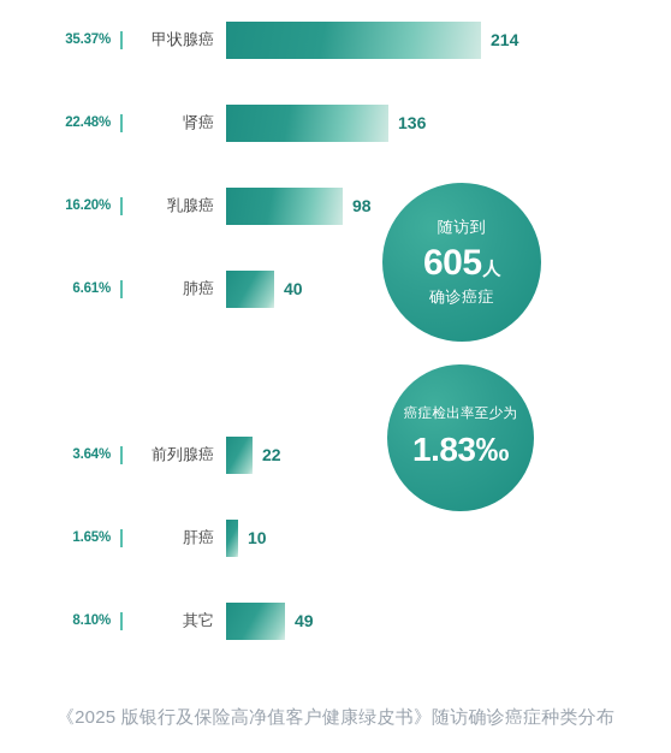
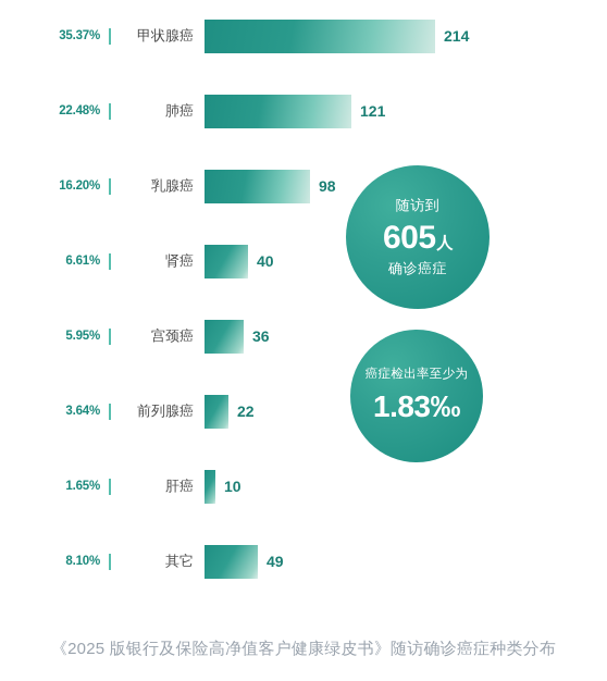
  35.37%
  甲状腺癌
  214
  22.48%
- 肾癌
+ 肺癌
- 136
+ 121
  16.20%
  乳腺癌
  98
  6.61%
- 肺癌
+ 肾癌
  40
+ 5.95%
+ 宫颈癌
+ 36
  3.64%
  前列腺癌
  22
  1.65%
  肝癌
  10
  8.10%
  其它
  49
  随访到
  605人
  确诊癌症
  癌症检出率至少为
  1.83‰
  《2025 版银行及保险高净值客户健康绿皮书》随访确诊癌症种类分布
